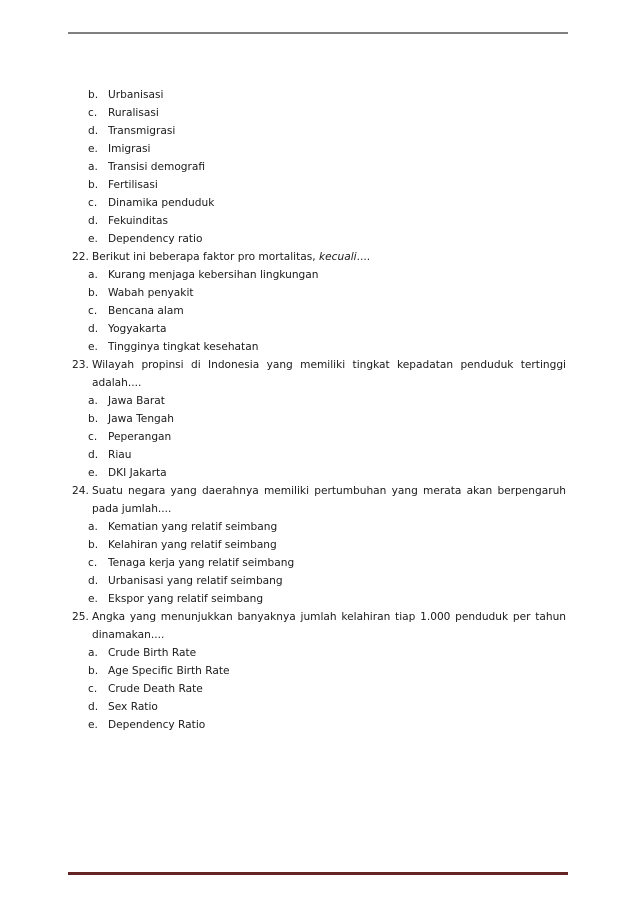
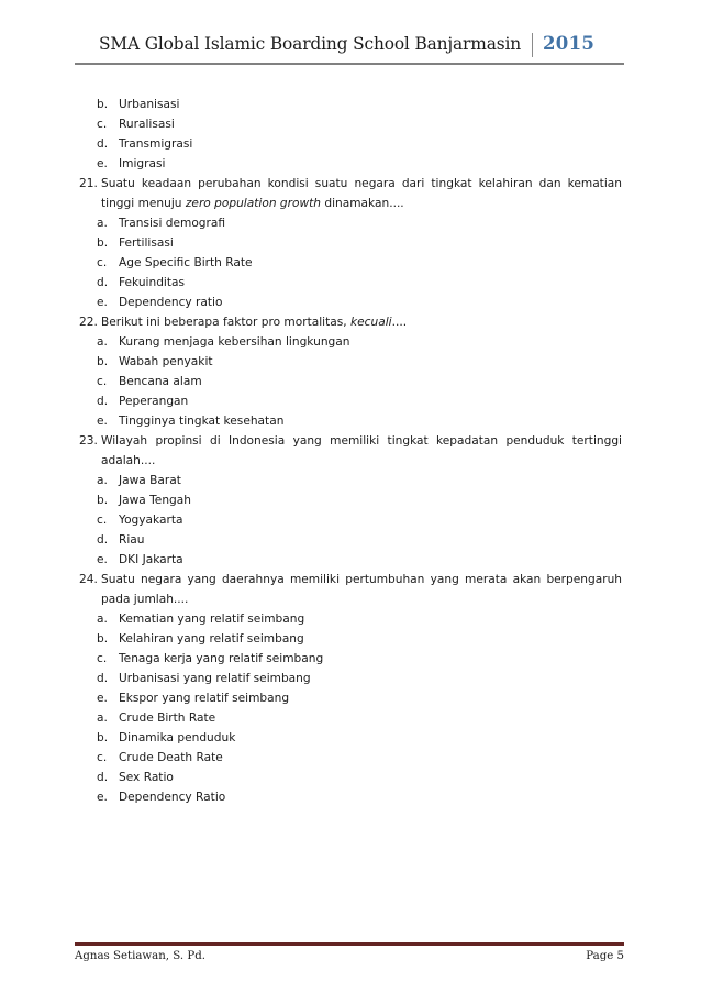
+ SMA Global Islamic Boarding School Banjarmasin
+ 2015
  b.
  Urbanisasi
  c.
  Ruralisasi
  d.
  Transmigrasi
  e.
  Imigrasi
+ 21.
+ Suatu keadaan perubahan kondisi suatu negara dari tingkat kelahiran dan kematian tinggi menuju zero population growth dinamakan....
  a.
  Transisi demografi
  b.
  Fertilisasi
  c.
- Dinamika penduduk
+ Age Specific Birth Rate
  d.
  Fekuinditas
  e.
  Dependency ratio
  22.
  Berikut ini beberapa faktor pro mortalitas, kecuali....
  a.
  Kurang menjaga kebersihan lingkungan
  b.
  Wabah penyakit
  c.
  Bencana alam
  d.
- Yogyakarta
+ Peperangan
  e.
  Tingginya tingkat kesehatan
  23.
  Wilayah propinsi di Indonesia yang memiliki tingkat kepadatan penduduk tertinggi adalah....
  a.
  Jawa Barat
  b.
  Jawa Tengah
  c.
- Peperangan
+ Yogyakarta
  d.
  Riau
  e.
  DKI Jakarta
  24.
  Suatu negara yang daerahnya memiliki pertumbuhan yang merata akan berpengaruh pada jumlah....
  a.
  Kematian yang relatif seimbang
  b.
  Kelahiran yang relatif seimbang
  c.
  Tenaga kerja yang relatif seimbang
  d.
  Urbanisasi yang relatif seimbang
  e.
  Ekspor yang relatif seimbang
- 25.
- Angka yang menunjukkan banyaknya jumlah kelahiran tiap 1.000 penduduk per tahun dinamakan....
  a.
  Crude Birth Rate
  b.
- Age Specific Birth Rate
+ Dinamika penduduk
  c.
  Crude Death Rate
  d.
  Sex Ratio
  e.
  Dependency Ratio
+ Agnas Setiawan, S. Pd.
+ Page 5
